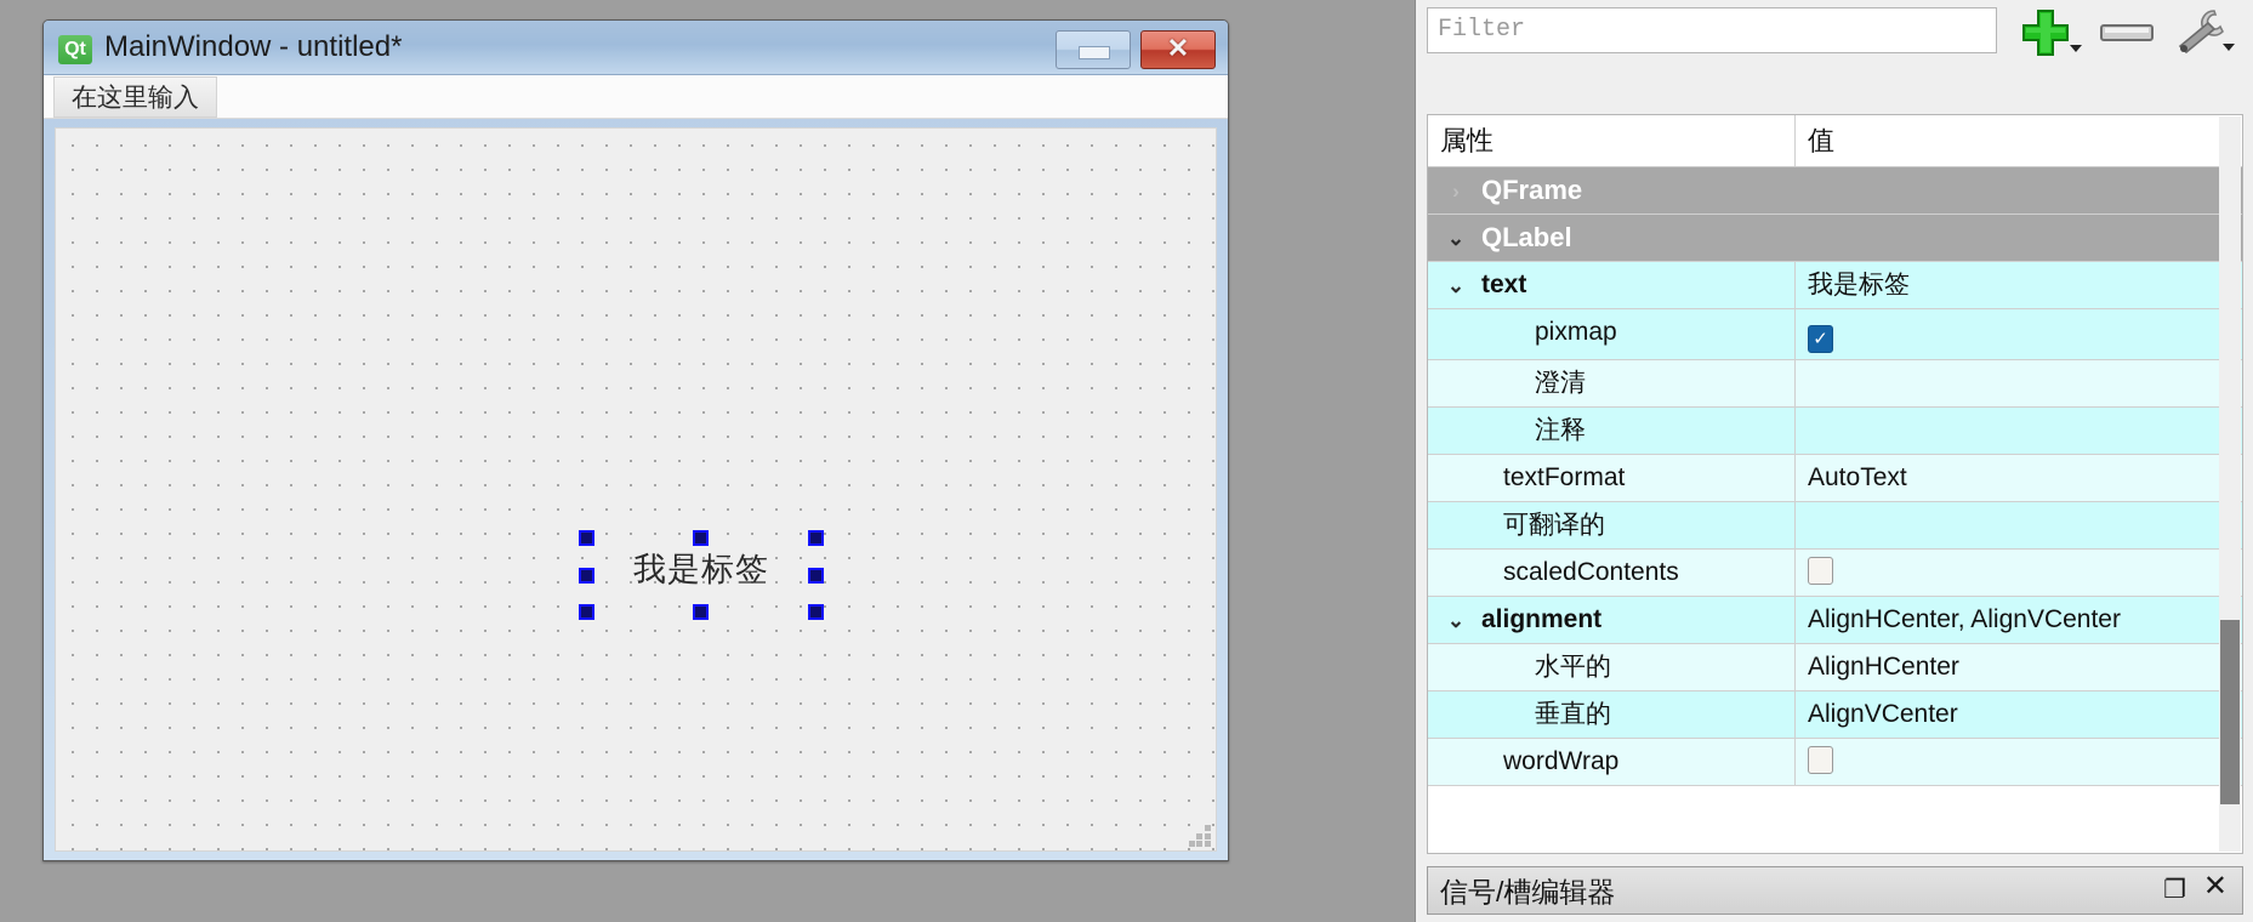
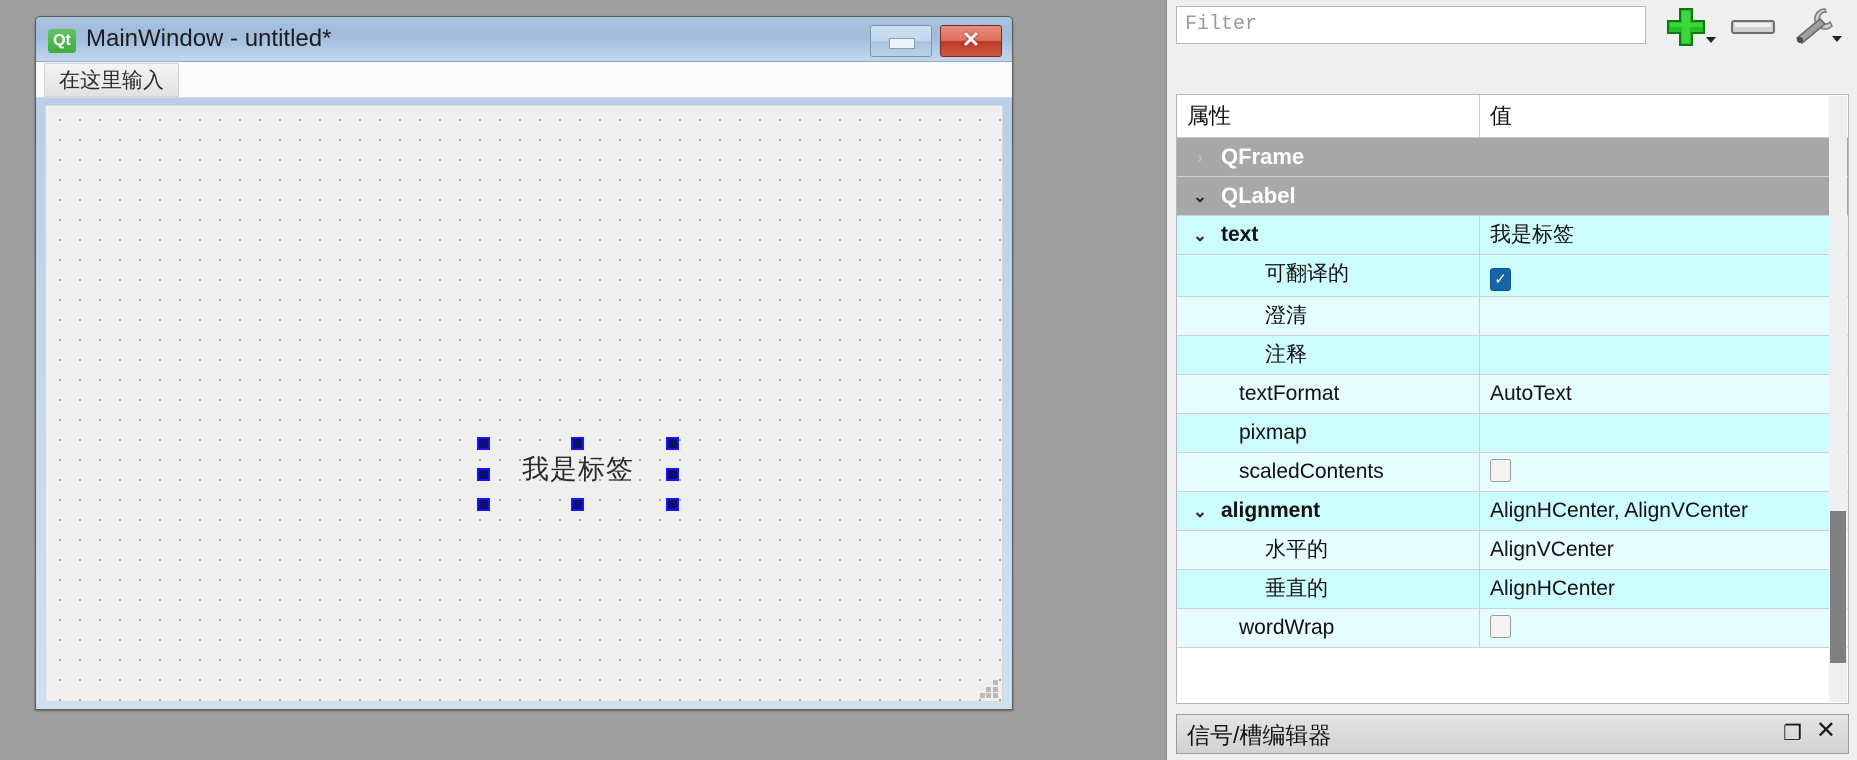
  Qt
  MainWindow - untitled*
  ✕
  在这里输入
  我是标签
  Filter
  属性
  值
  QFrame
  ⌄
  QLabel
  ⌄
  text
  我是标签
- pixmap
+ 可翻译的
  ✓
  澄清
  注释
  textFormat
  AutoText
- 可翻译的
+ pixmap
  scaledContents
  ⌄
  alignment
  AlignHCenter, AlignVCenter
  水平的
- AlignHCenter
+ AlignVCenter
  垂直的
- AlignVCenter
+ AlignHCenter
  wordWrap
  信号/槽编辑器
  ❐
  ✕
